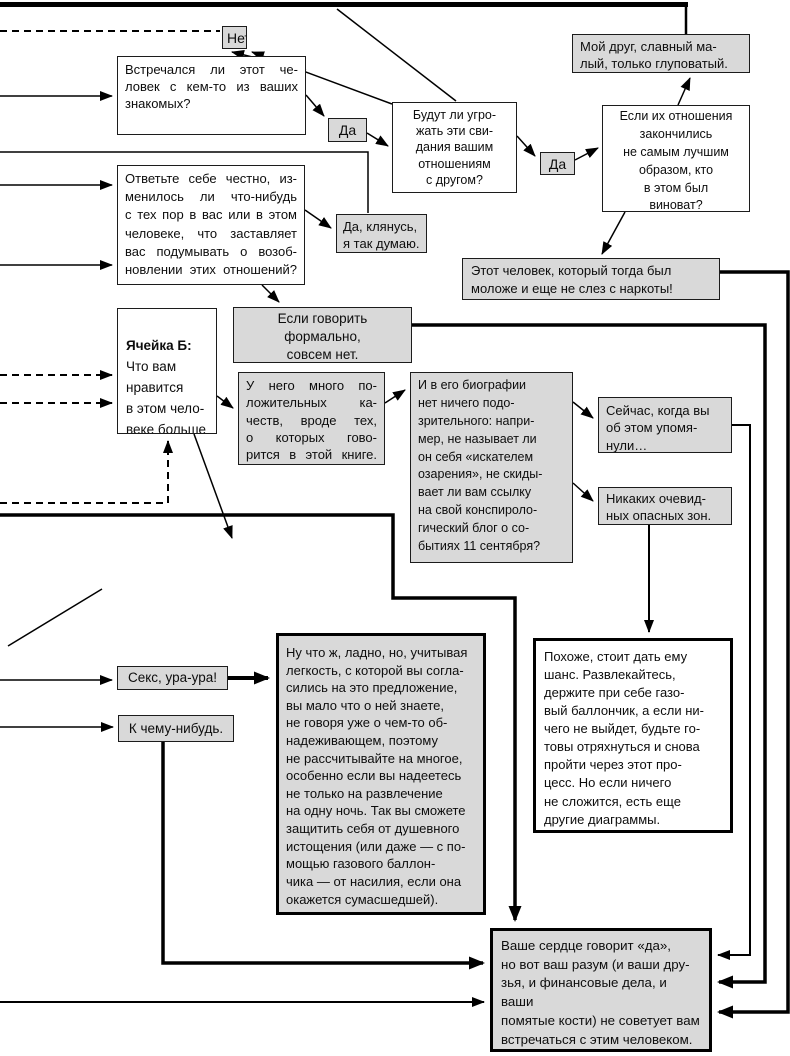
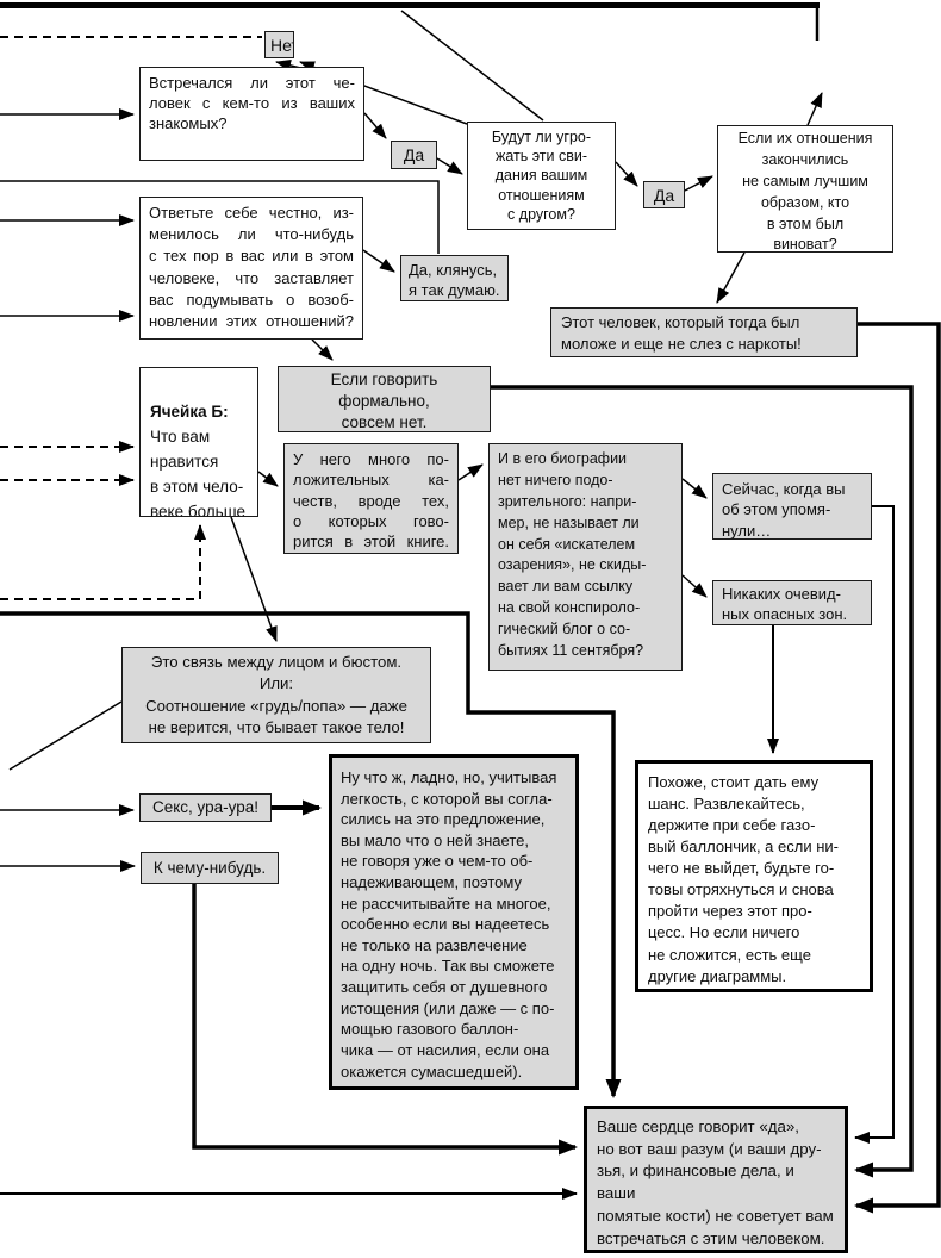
  Встречался ли этот че-
  ловек с кем-то из ваших
  знакомых?
  Да
  Будут ли угро-
  жать эти сви-
  дания вашим
  отношениям
  с другом?
  Да
  Если их отношения
  закончились
  не самым лучшим
  образом, кто
  в этом был
  виноват?
- Мой друг, славный ма-
- лый, только глуповатый.
  Ответьте себе честно, из-
  менилось ли что-нибудь
  с тех пор в вас или в этом
  человеке, что заставляет
  вас подумывать о возоб-
  новлении этих отношений?
  Да, клянусь,
  я так думаю.
  Если говорить
  формально,
  совсем нет.
  Этот человек, который тогда был
  моложе и еще не слез с наркоты!
  Ячейка Б:
  Что вам
  нравится
  в этом чело-
  веке больше
  У него много по-
  ложительных ка-
  честв, вроде тех,
  о которых гово-
  рится в этой книге.
  И в его биографии
  нет ничего подо-
  зрительного: напри-
  мер, не называет ли
  он себя «искателем
  озарения», не скиды-
  вает ли вам ссылку
  на свой конспироло-
  гический блог о со-
  бытиях 11 сентября?
  Сейчас, когда вы
  об этом упомя-
  нули…
  Никаких очевид-
  ных опасных зон.
+ Это связь между лицом и бюстом.
+ Или:
+ Соотношение «грудь/попа» — даже
+ не верится, что бывает такое тело!
  Секс, ура-ура!
  К чему-нибудь.
  Ну что ж, ладно, но, учитывая
  легкость, с которой вы согла-
  сились на это предложение,
  вы мало что о ней знаете,
  не говоря уже о чем-то об-
  надеживающем, поэтому
  не рассчитывайте на многое,
  особенно если вы надеетесь
  не только на развлечение
  на одну ночь. Так вы сможете
  защитить себя от душевного
  истощения (или даже — с по-
  мощью газового баллон-
  чика — от насилия, если она
  окажется сумасшедшей).
  Похоже, стоит дать ему
  шанс. Развлекайтесь,
  держите при себе газо-
  вый баллончик, а если ни-
  чего не выйдет, будьте го-
  товы отряхнуться и снова
  пройти через этот про-
  цесс. Но если ничего
  не сложится, есть еще
  другие диаграммы.
  Ваше сердце говорит «да»,
  но вот ваш разум (и ваши дру-
  зья, и финансовые дела, и ваши
  помятые кости) не советует вам
  встречаться с этим человеком.
